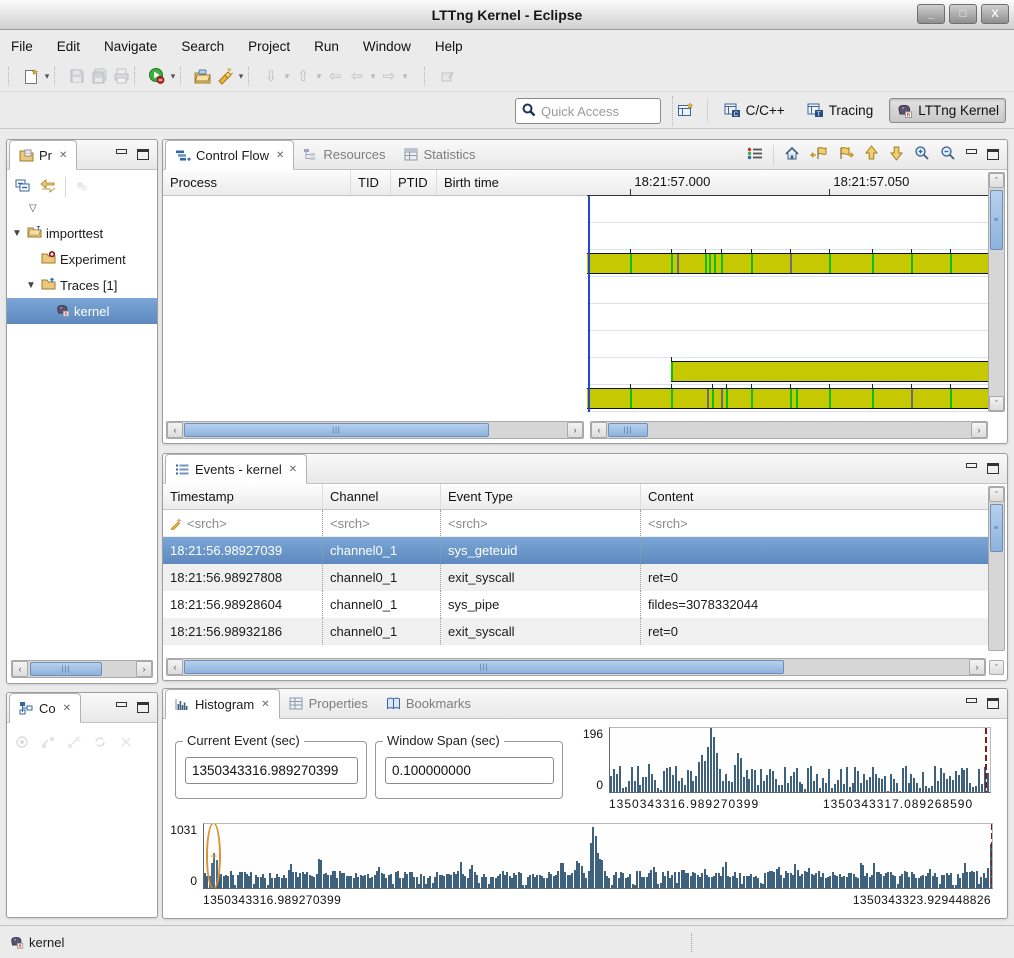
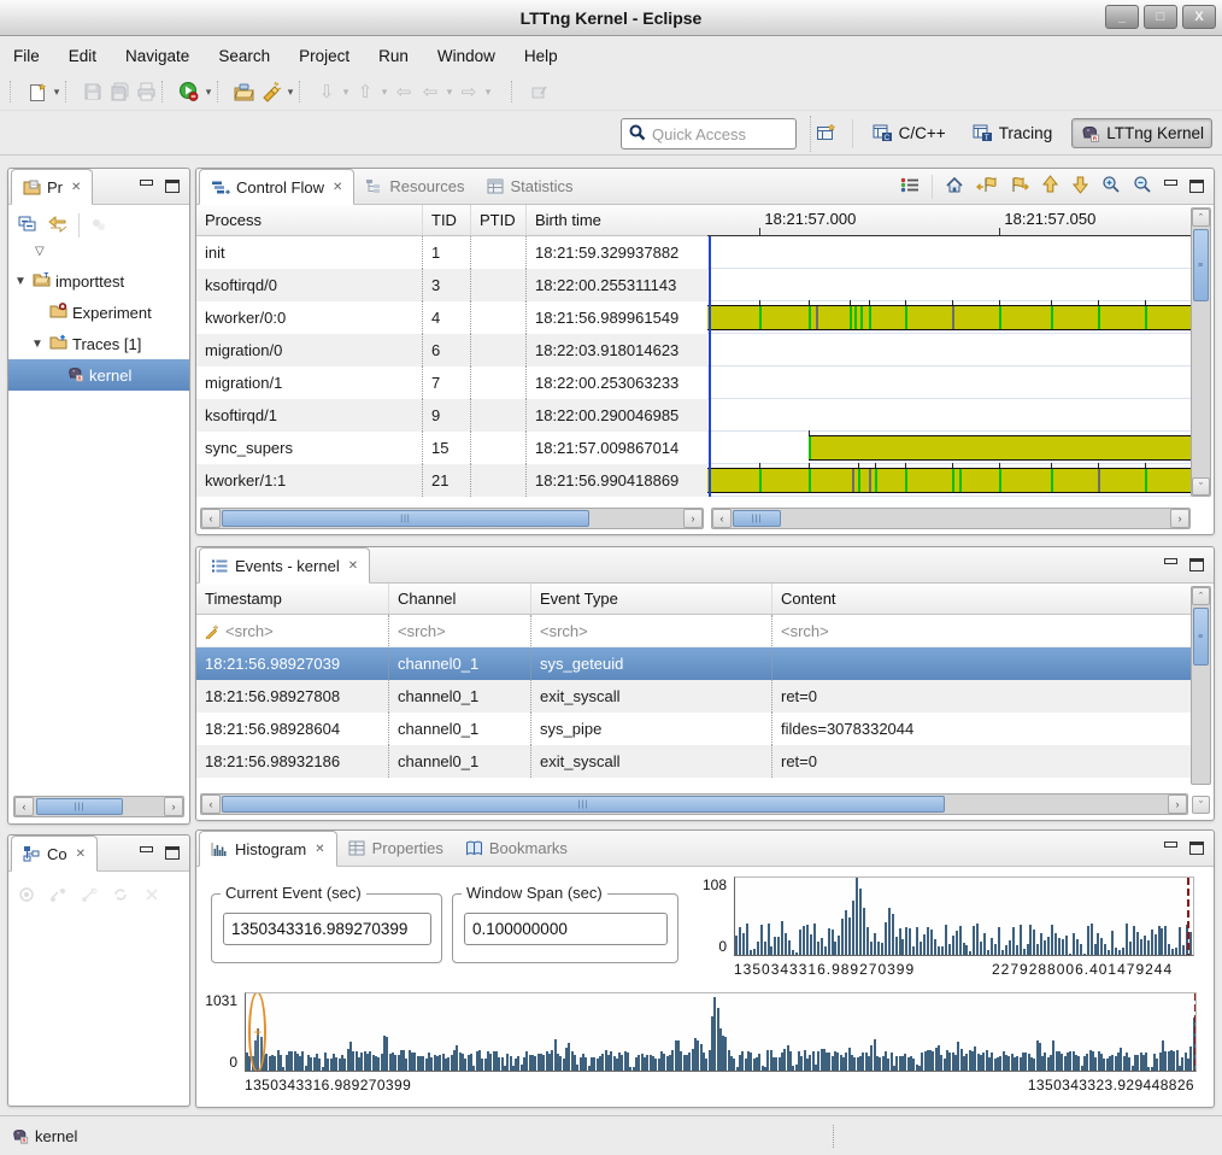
  LTTng Kernel - Eclipse
  _
  □
  X
  File
  Edit
  Navigate
  Search
  Project
  Run
  Window
  Help
  ▾
  ▾
  ▾
  ⇩
  ▾
  ⇧
  ▾
  ⇦
  ⇦
  ▾
  ⇨
  ▾
  Quick Access
  C/C++
  Tracing
  LTTng Kernel
  Pr
  ✕
  ▽
  ▼
  importtest
  Experiment
  ▼
  Traces [1]
  kernel
  ‹
  ›
  Co
  ✕
  Control Flow
  ✕
  Resources
  Statistics
  Process
  TID
  PTID
  Birth time
+ init
+ 1
+ 18:21:59.329937882
+ ksoftirqd/0
+ 3
+ 18:22:00.255311143
+ kworker/0:0
+ 4
+ 18:21:56.989961549
+ migration/0
+ 6
+ 18:22:03.918014623
+ migration/1
+ 7
+ 18:22:00.253063233
+ ksoftirqd/1
+ 9
+ 18:22:00.290046985
+ sync_supers
+ 15
+ 18:21:57.009867014
+ kworker/1:1
+ 21
+ 18:21:56.990418869
  18:21:57.000
  18:21:57.050
  ˆ
  ˇ
  ‹
  ›
  ‹
  ›
  Events - kernel
  ✕
  Timestamp
  Channel
  Event Type
  Content
  <srch>
  <srch>
  <srch>
  <srch>
  18:21:56.98927039
  channel0_1
  sys_geteuid
  18:21:56.98927808
  channel0_1
  exit_syscall
  ret=0
  18:21:56.98928604
  channel0_1
  sys_pipe
  fildes=3078332044
  18:21:56.98932186
  channel0_1
  exit_syscall
  ret=0
  ˆ
  ‹
  ›
  ˇ
  Histogram
  ✕
  Properties
  Bookmarks
  Current Event (sec)
  1350343316.989270399
  Window Span (sec)
  0.100000000
- 196
+ 108
  0
  1350343316.989270399
- 1350343317.089268590
+ 2279288006.401479244
  1031
  0
  +
  1350343316.989270399
  1350343323.929448826
  kernel
